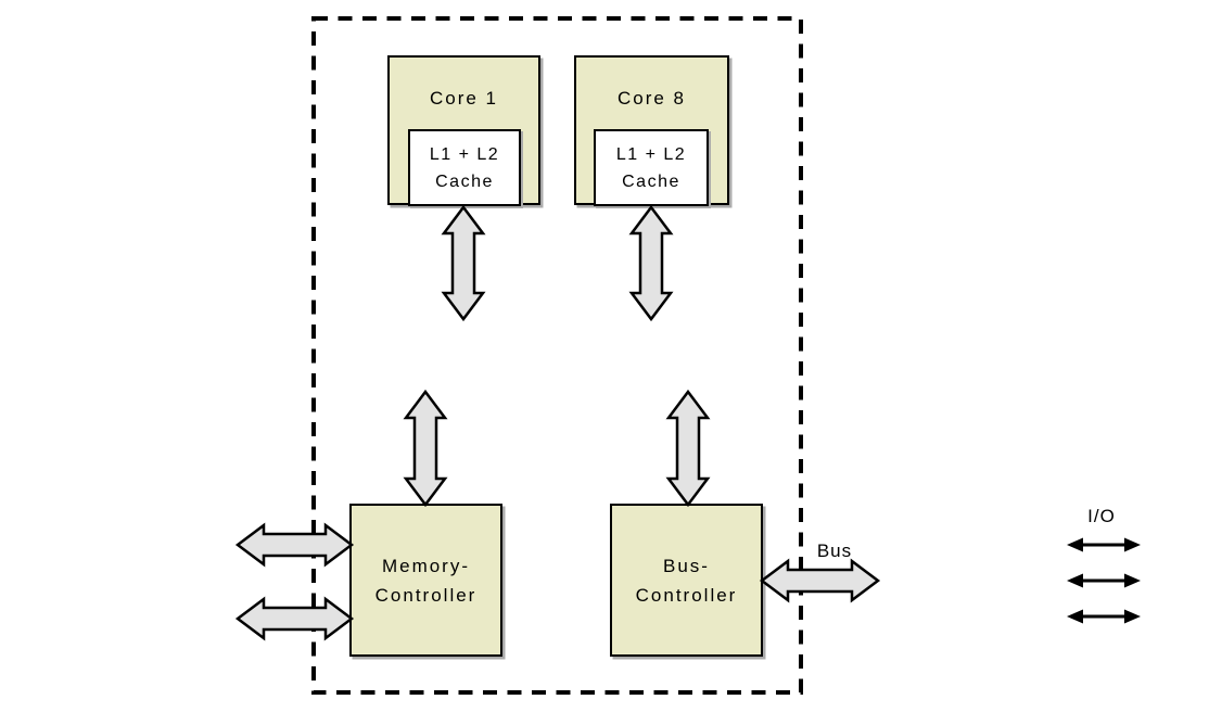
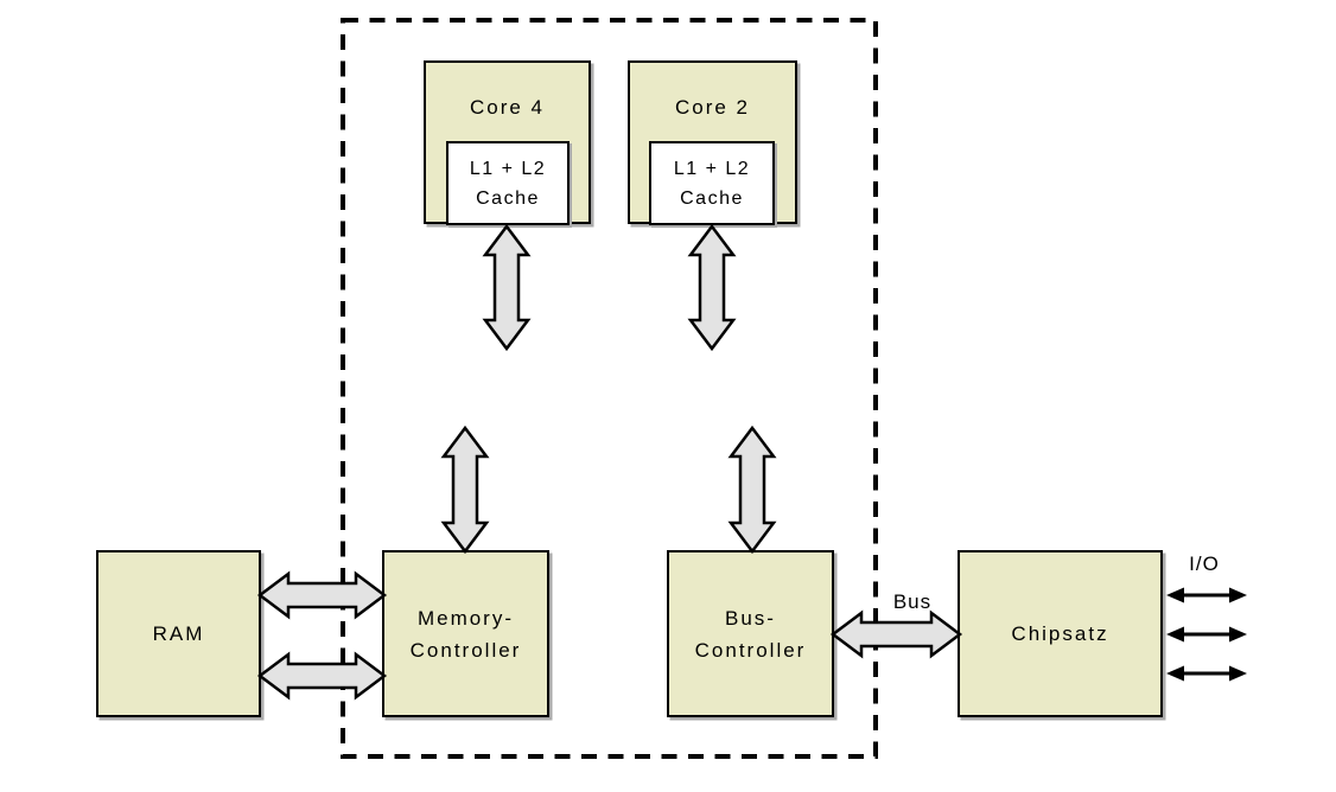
- Core 1
+ Core 4
  L1 + L2
  Cache
- Core 8
+ Core 2
  L1 + L2
  Cache
+ RAM
  Memory-
  Controller
  Bus-
  Controller
+ Chipsatz
  Bus
  I/O
